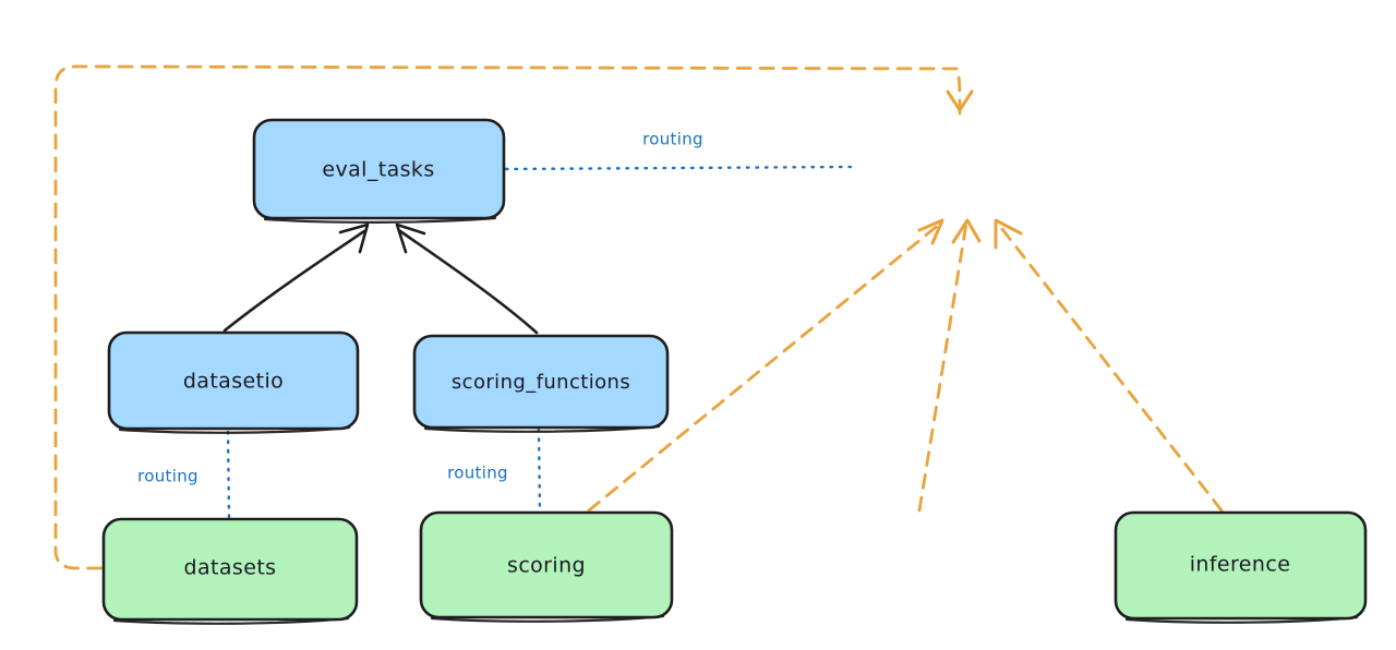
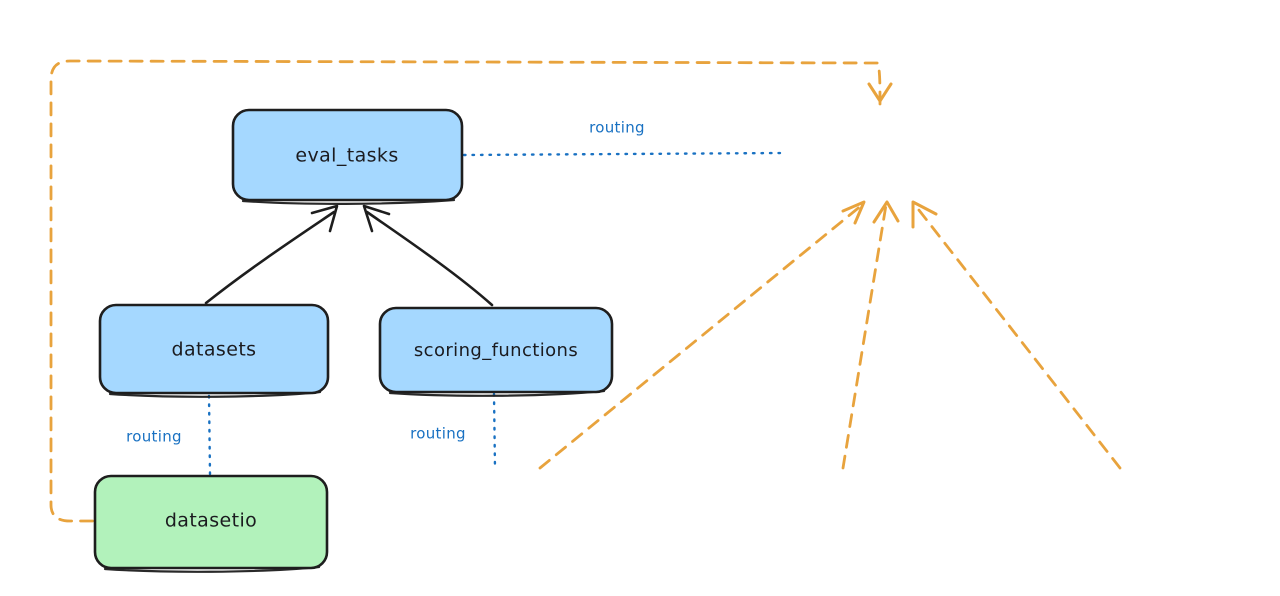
  eval_tasks
- datasetio
+ datasets
  scoring_functions
- datasets
+ datasetio
- scoring
- inference
  routing
  routing
  routing
